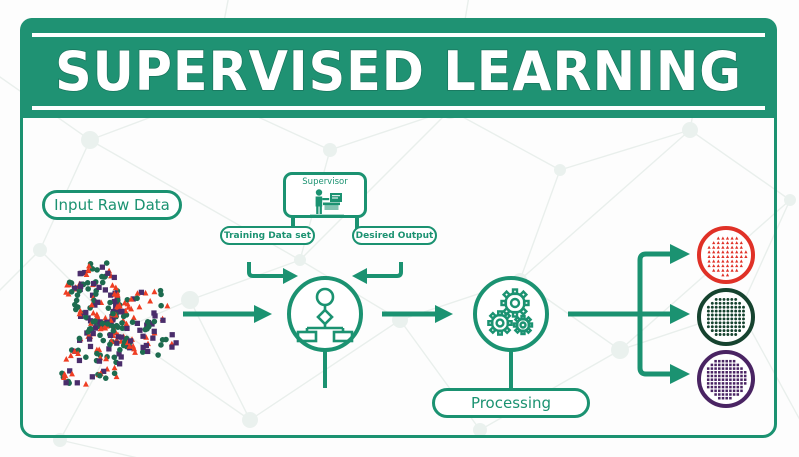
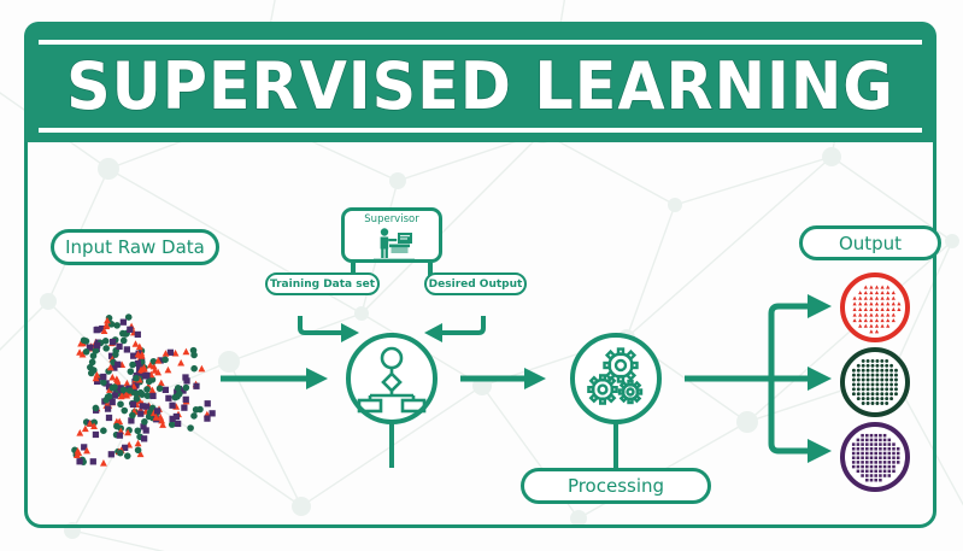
  SUPERVISED LEARNING
  Input Raw Data
  Training Data set
  Desired Output
  Processing
+ Output
  Supervisor
